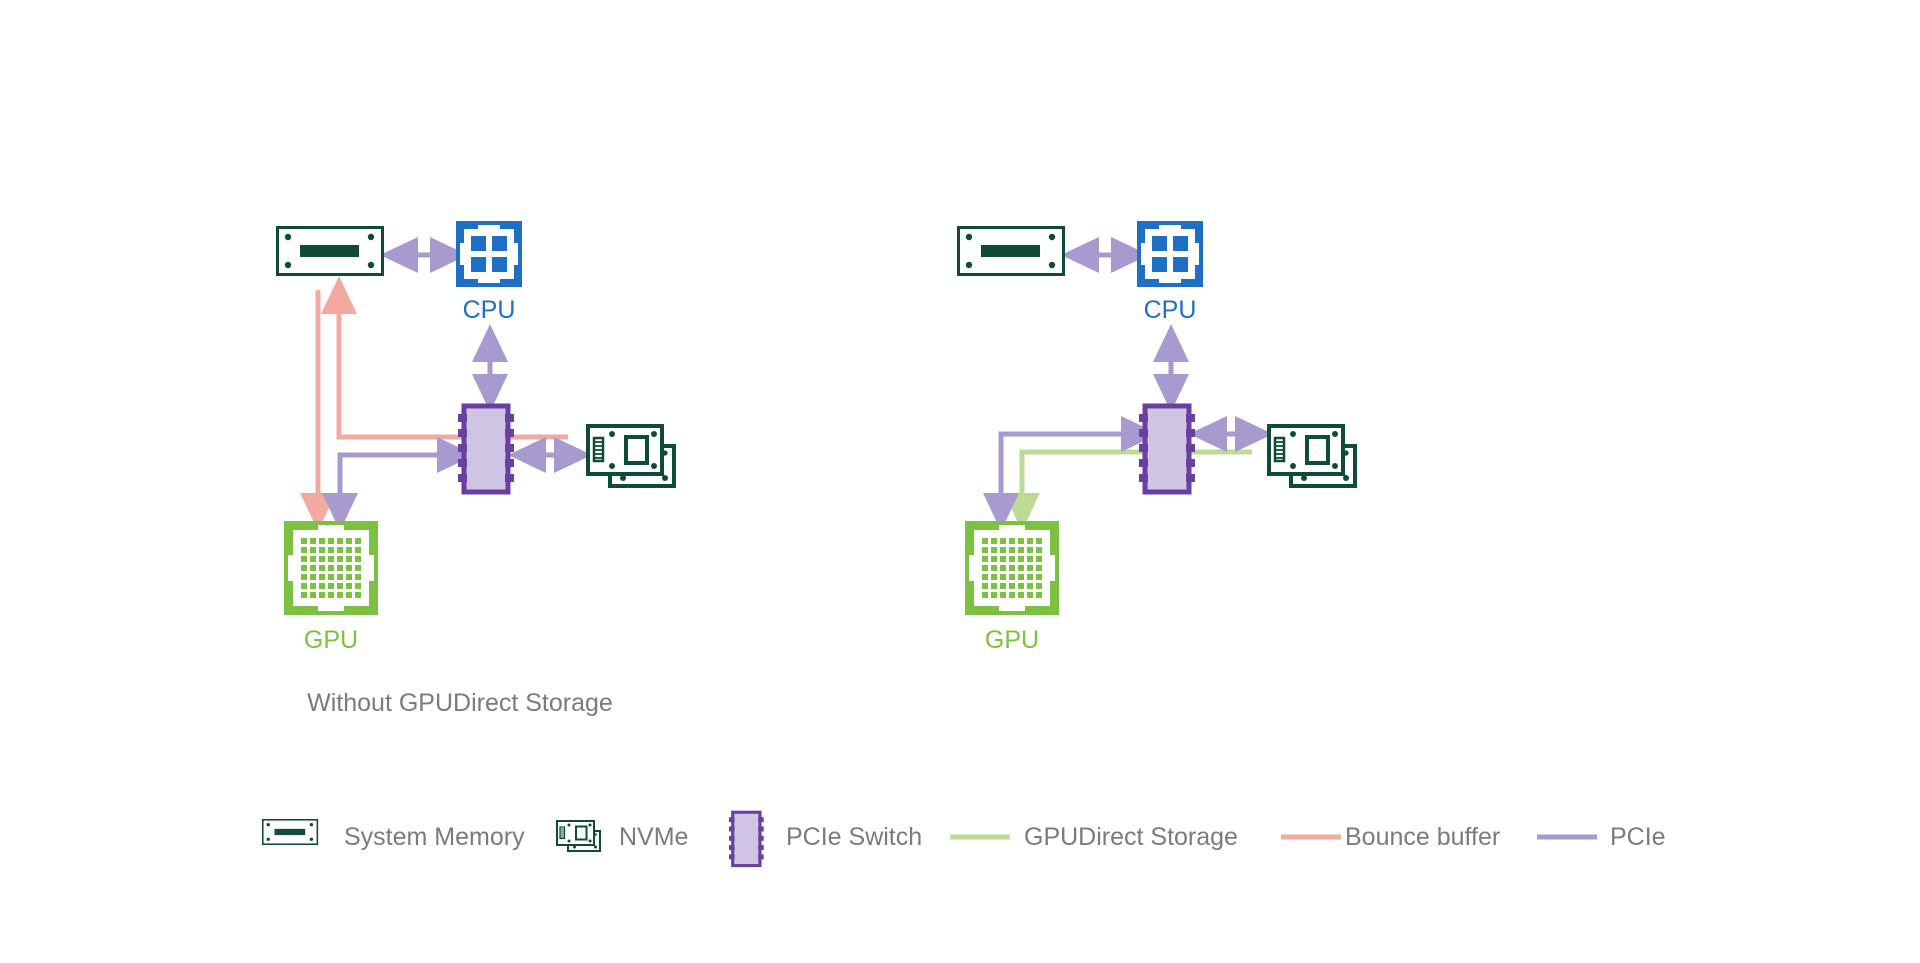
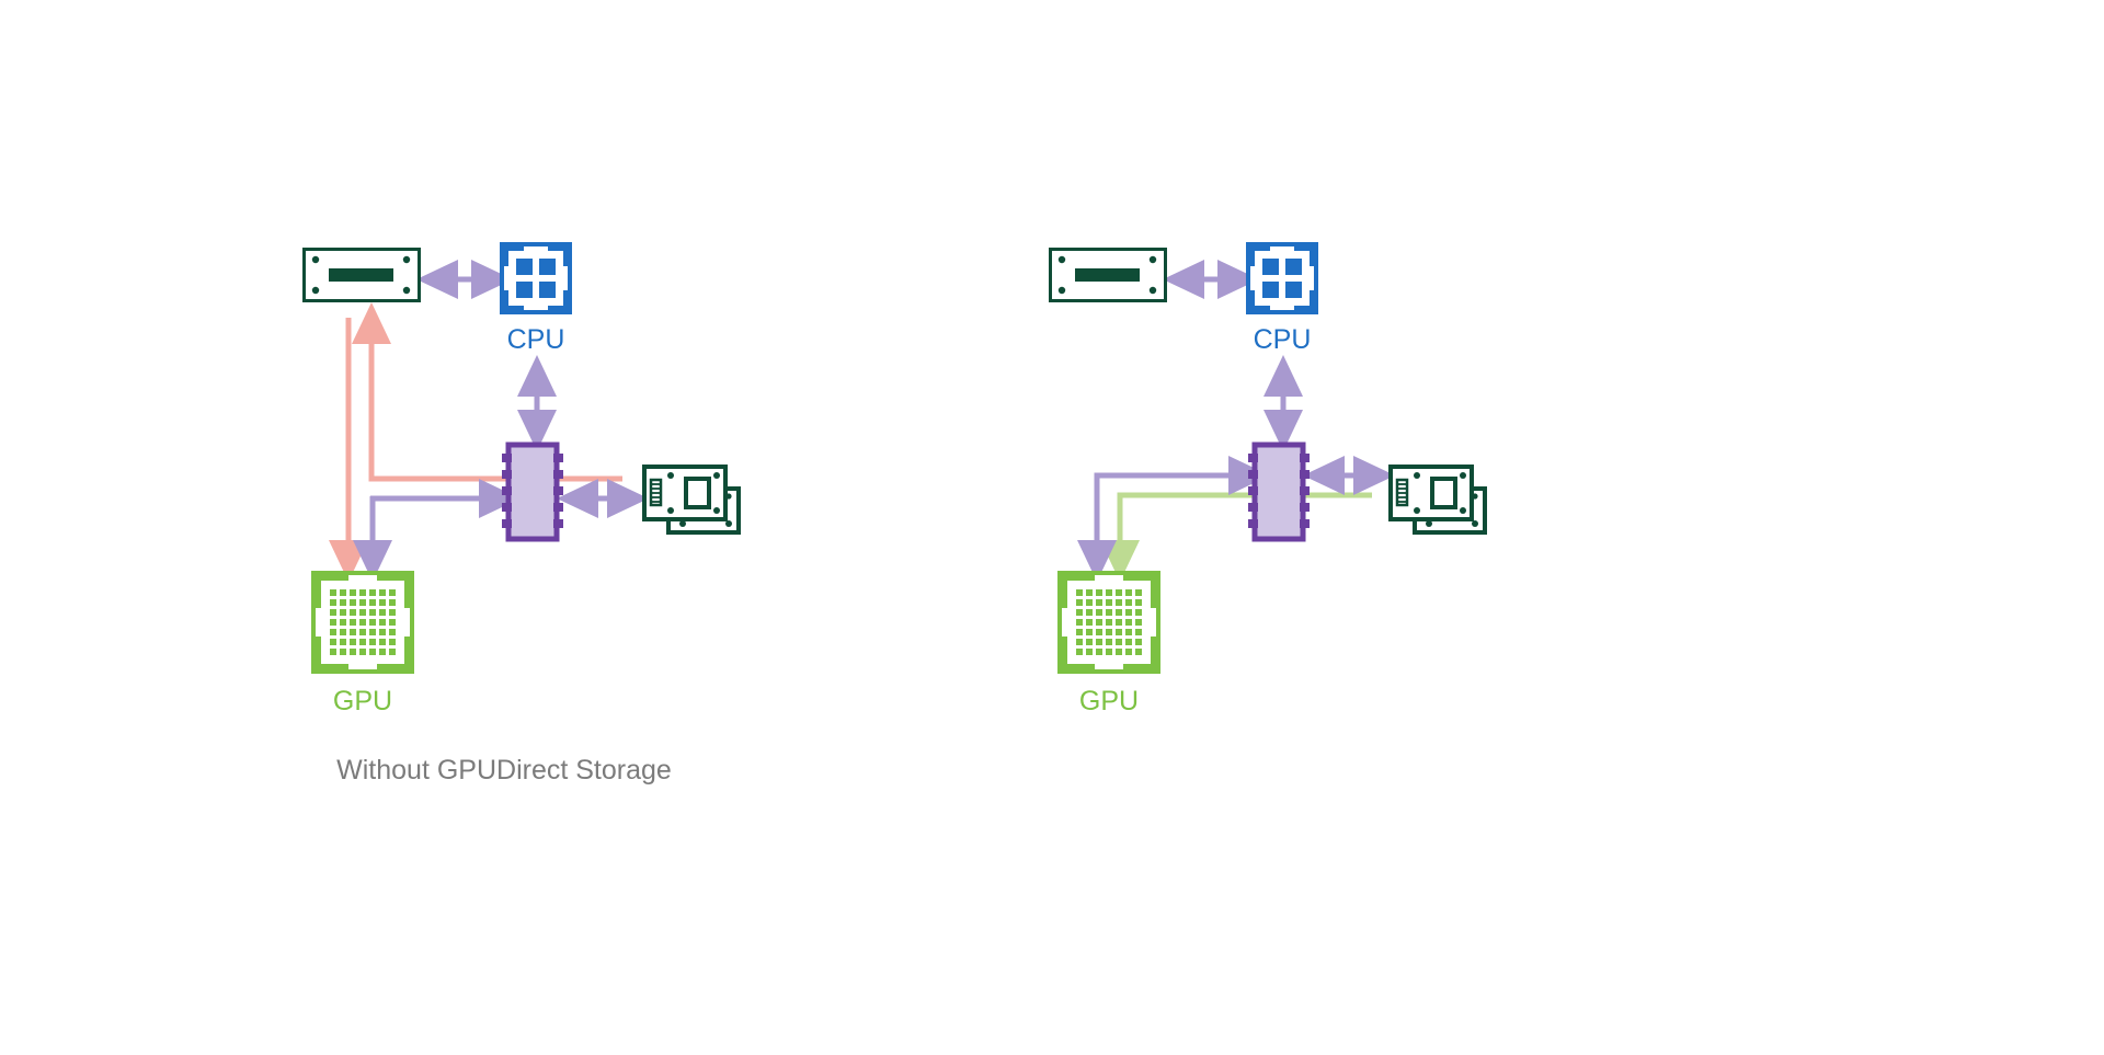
  CPU
  GPU
  Without GPUDirect Storage
  CPU
  GPU
- System Memory
- NVMe
- PCIe Switch
- GPUDirect Storage
- Bounce buffer
- PCIe
